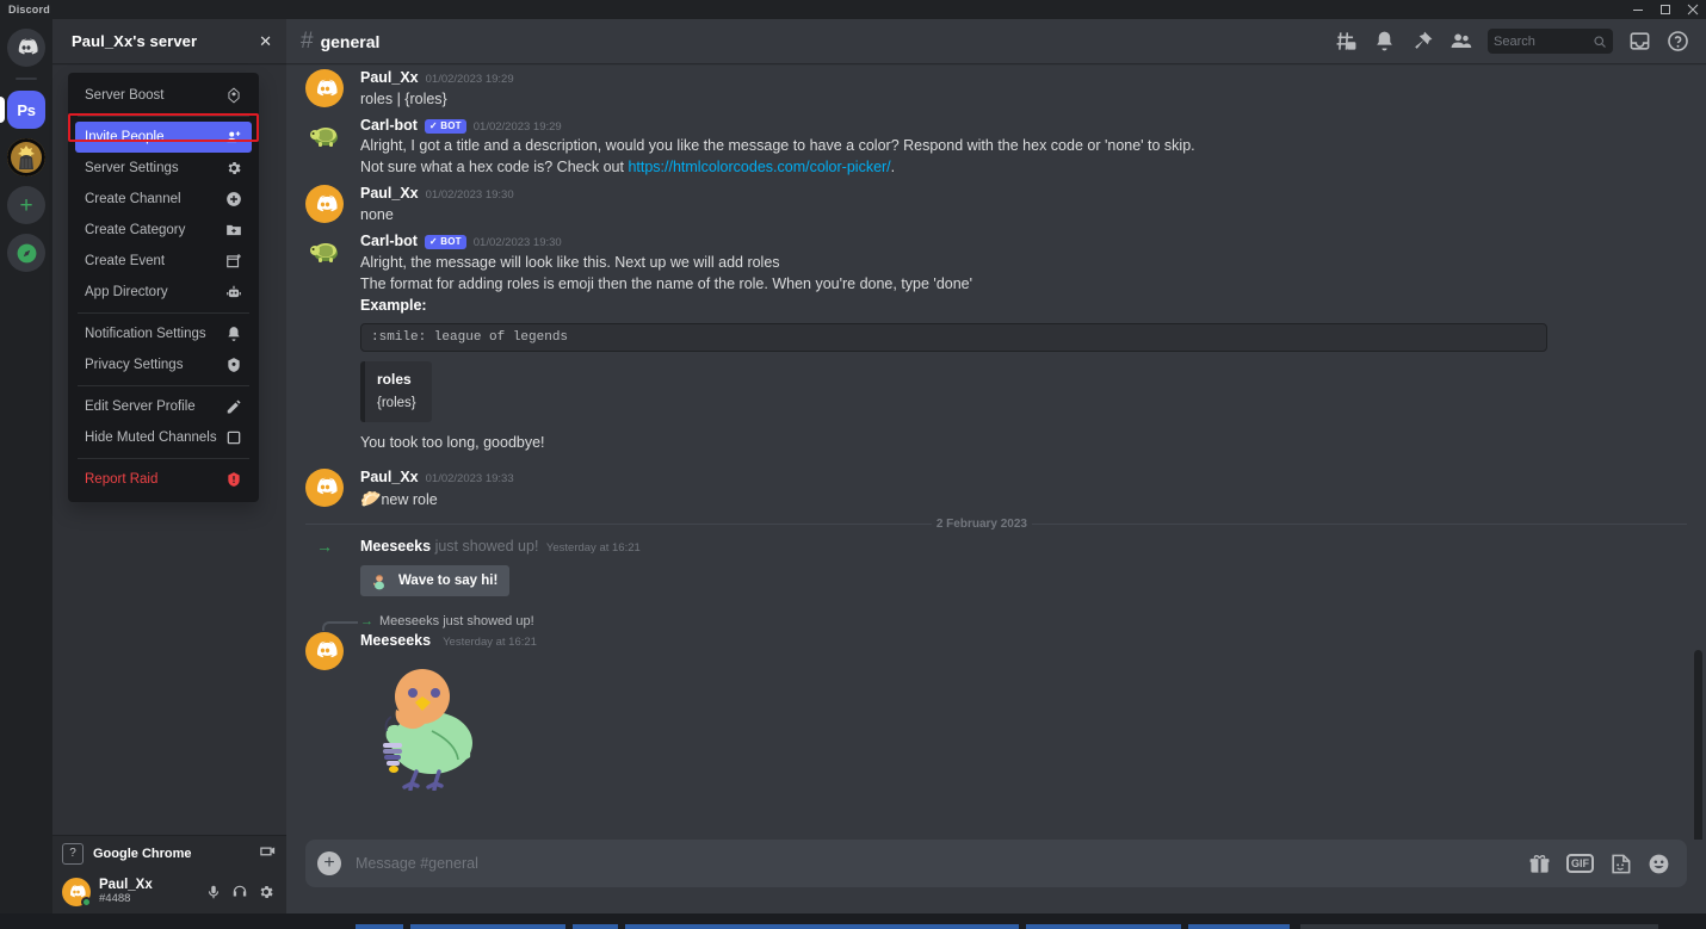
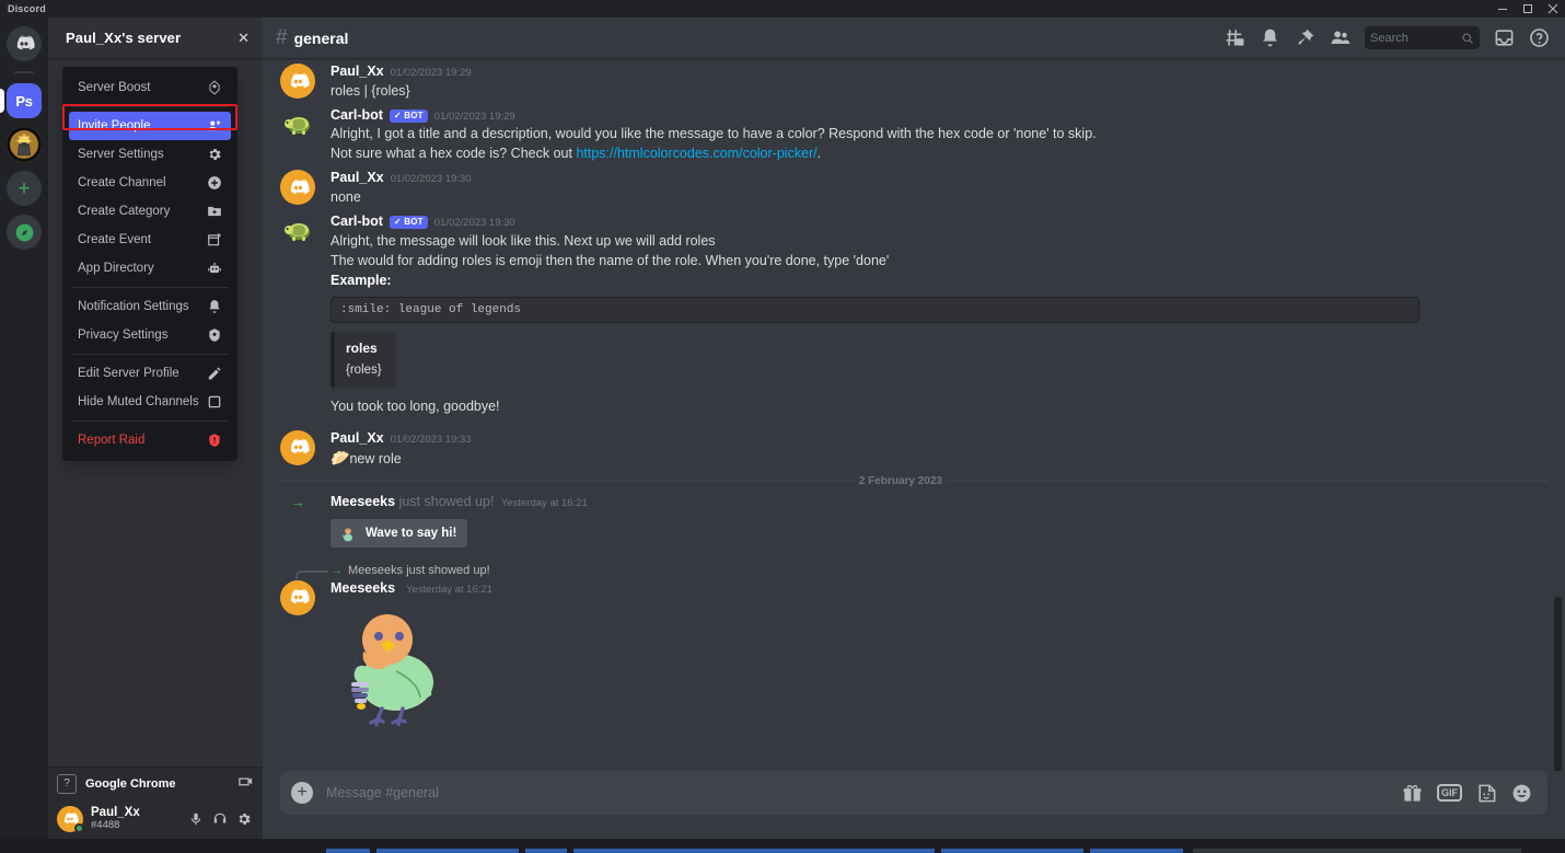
  Discord
  Ps
  +
  Paul_Xx's server
  ✕
  ?
  Google Chrome
  Paul_Xx
  #4488
  Server Boost
  Invite People
  Server Settings
  Create Channel
  Create Category
  Create Event
  App Directory
  Notification Settings
  Privacy Settings
  Edit Server Profile
  Hide Muted Channels
  Report Raid
  #
  general
  Search
  Paul_Xx
  01/02/2023 19:29
  roles | {roles}
  Carl-bot
  ✓ BOT
  01/02/2023 19:29
  Alright, I got a title and a description, would you like the message to have a color? Respond with the hex code or 'none' to skip.
  Not sure what a hex code is? Check out https://htmlcolorcodes.com/color-picker/.
  Paul_Xx
  01/02/2023 19:30
  none
  Carl-bot
  ✓ BOT
  01/02/2023 19:30
  Alright, the message will look like this. Next up we will add roles
- The format for adding roles is emoji then the name of the role. When you're done, type 'done'
+ The would for adding roles is emoji then the name of the role. When you're done, type 'done'
  Example:
  :smile: league of legends
  roles
  {roles}
  You took too long, goodbye!
  Paul_Xx
  01/02/2023 19:33
  🥟new role
  2 February 2023
  →
  Meeseeks just showed up! Yesterday at 16:21
  Wave to say hi!
  →
  Meeseeks just showed up!
  Meeseeks
  Yesterday at 16:21
  +
  Message #general
  GIF
